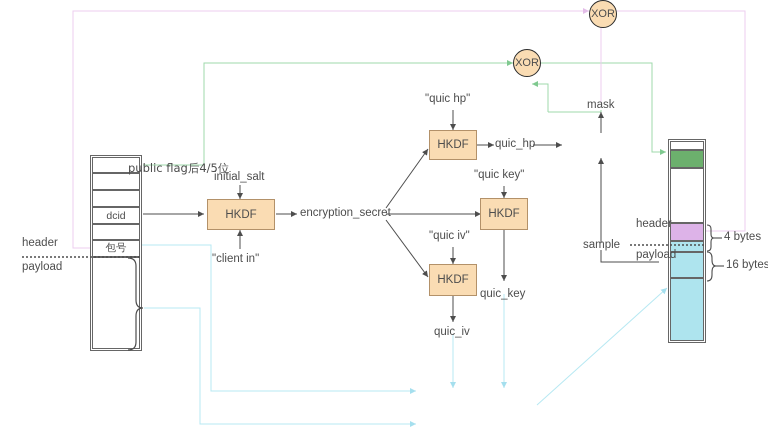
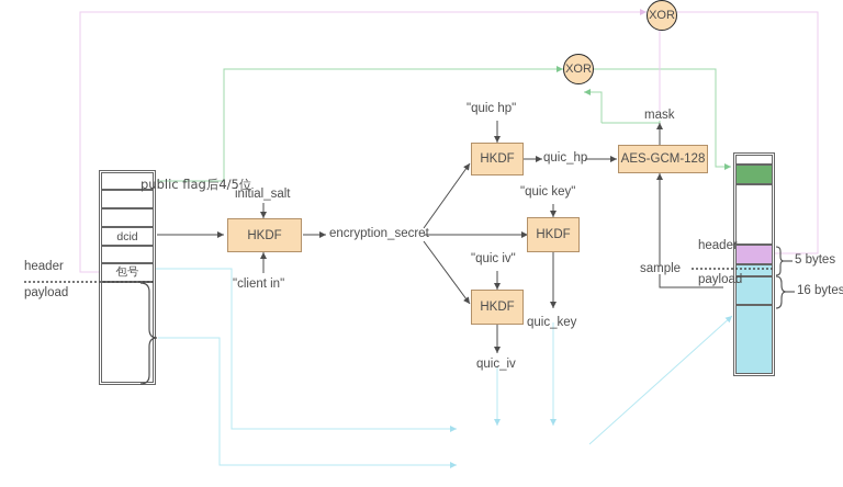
  dcid
  包号
  header
  payload
  HKDF
  HKDF
  HKDF
  HKDF
+ AES-GCM-128
  XOR
  XOR
  public flag后4/5位
  initial_salt
  "client in"
  encryption_secret
  "quic hp"
  "quic key"
  "quic iv"
  quic_hp
  quic_key
  quic_iv
  mask
  sample
  header
  payload
- 4 bytes
+ 5 bytes
  16 bytes
